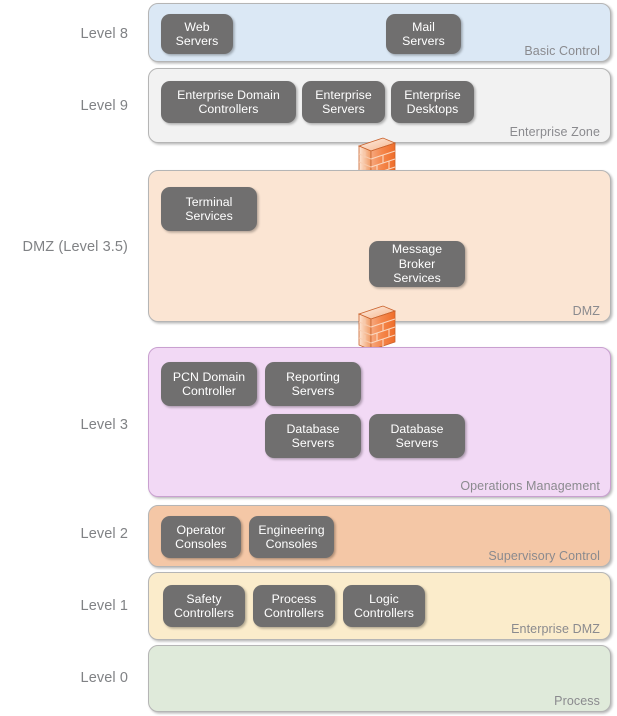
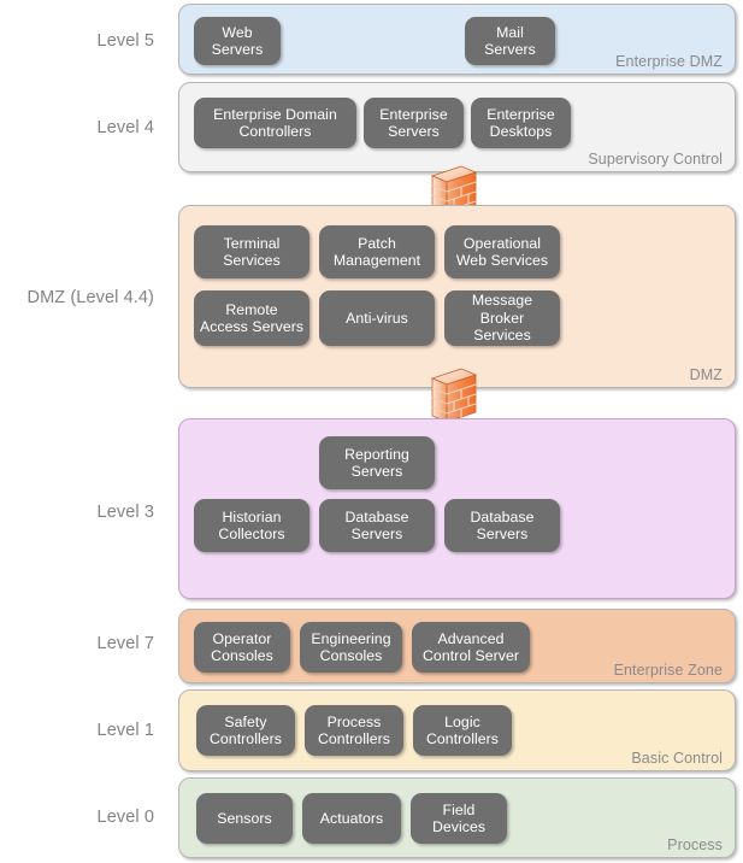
- Level 8
+ Level 5
- Level 9
+ Level 4
- DMZ (Level 3.5)
+ DMZ (Level 4.4)
  Level 3
- Level 2
+ Level 7
  Level 1
  Level 0
  Web
  Servers
  Mail
  Servers
- Basic Control
+ Enterprise DMZ
  Enterprise Domain
  Controllers
  Enterprise
  Servers
  Enterprise
  Desktops
- Enterprise Zone
+ Supervisory Control
  Terminal
  Services
+ Patch
+ Management
+ Operational
+ Web Services
+ Remote
+ Access Servers
+ Anti-virus
  Message
  Broker
  Services
  DMZ
- PCN Domain
- Controller
  Reporting
  Servers
+ Historian
+ Collectors
  Database
  Servers
  Database
  Servers
- Operations Management
  Operator
  Consoles
  Engineering
  Consoles
+ Advanced
+ Control Server
- Supervisory Control
+ Enterprise Zone
  Safety
  Controllers
  Process
  Controllers
  Logic
  Controllers
- Enterprise DMZ
+ Basic Control
+ Sensors
+ Actuators
+ Field
+ Devices
  Process
